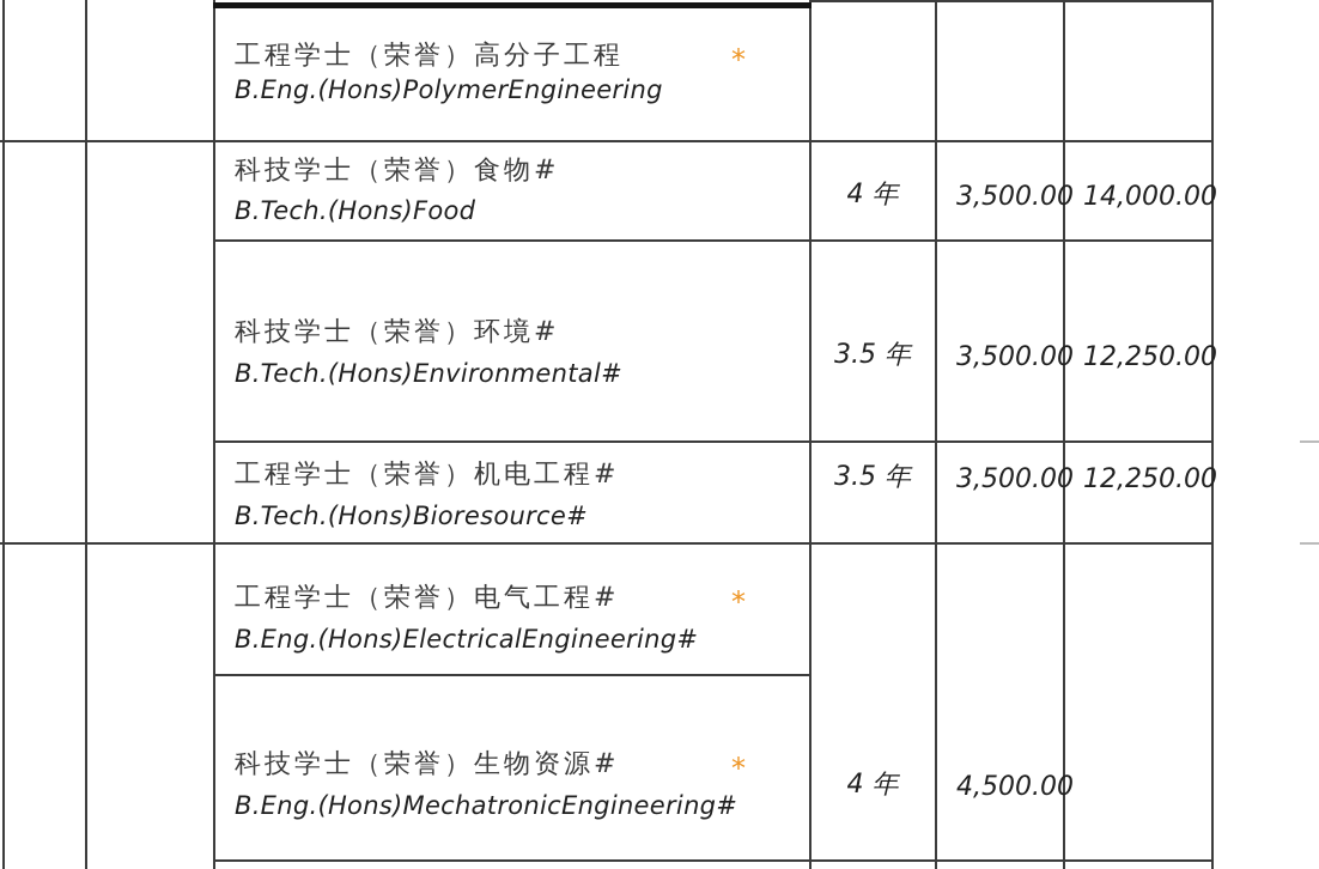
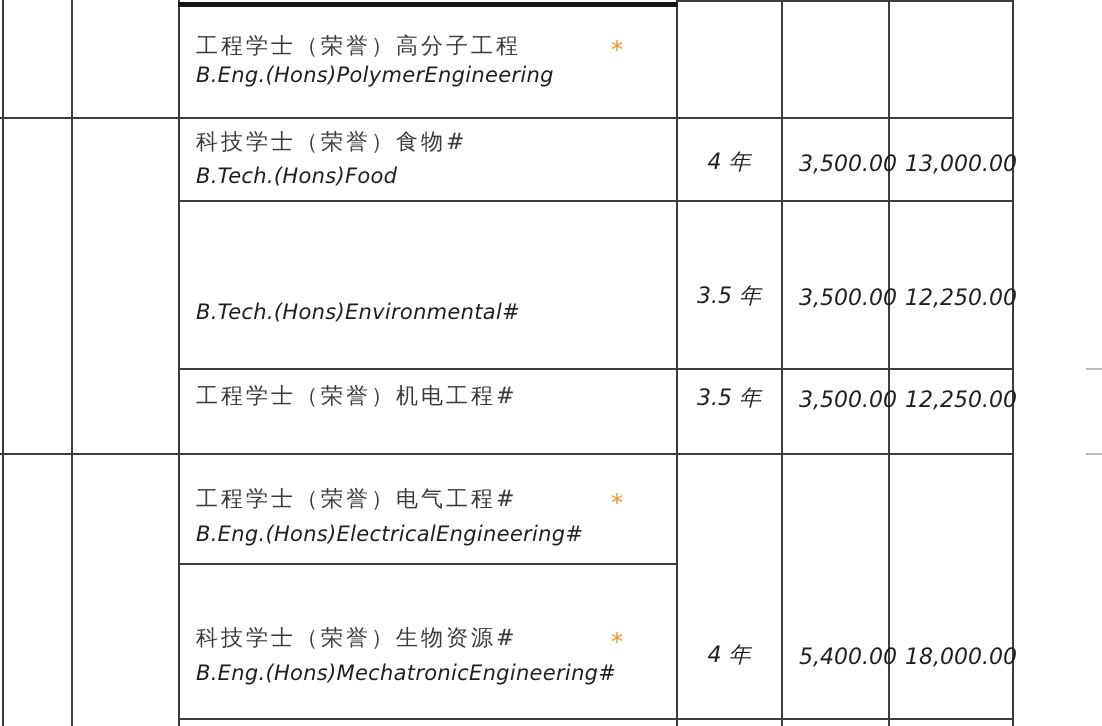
  工程学士（荣誉）高分子工程
  B.Eng.(Hons)PolymerEngineering
  *
  科技学士（荣誉）食物#
  B.Tech.(Hons)Food
  4 年
  3,500.00
- 14,000.00
+ 13,000.00
- 科技学士（荣誉）环境#
  B.Tech.(Hons)Environmental#
  3.5 年
  3,500.00
  12,250.00
  工程学士（荣誉）机电工程#
- B.Tech.(Hons)Bioresource#
  3.5 年
  3,500.00
  12,250.00
  工程学士（荣誉）电气工程#
  B.Eng.(Hons)ElectricalEngineering#
  *
  科技学士（荣誉）生物资源#
  B.Eng.(Hons)MechatronicEngineering#
  *
  4 年
- 4,500.00
+ 5,400.00
+ 18,000.00
